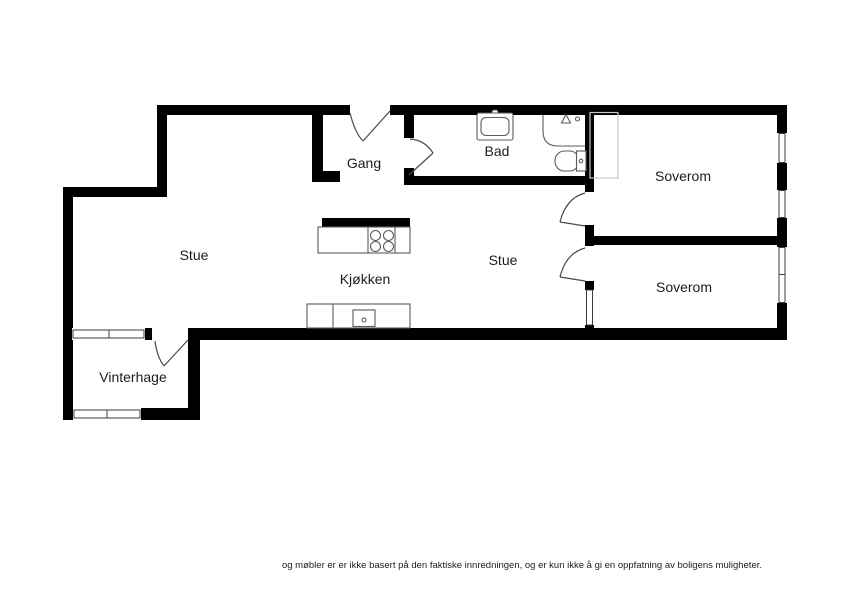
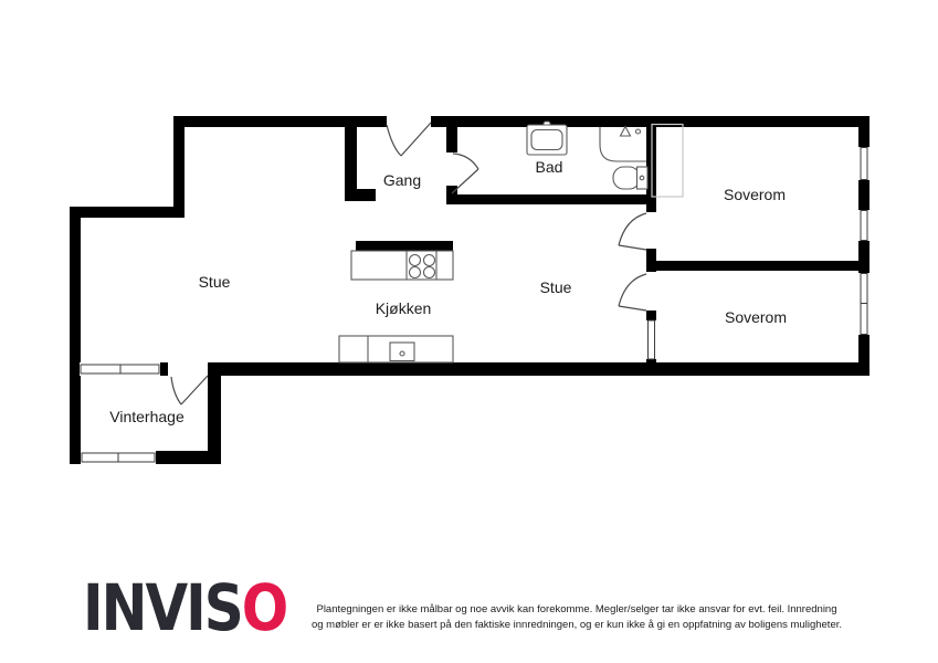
  Stue
  Gang
  Bad
  Soverom
  Stue
  Kjøkken
  Soverom
  Vinterhage
+ INVISO
+ Plantegningen er ikke målbar og noe avvik kan forekomme. Megler/selger tar ikke ansvar for evt. feil. Innredning
  og møbler er er ikke basert på den faktiske innredningen, og er kun ikke å gi en oppfatning av boligens muligheter.
